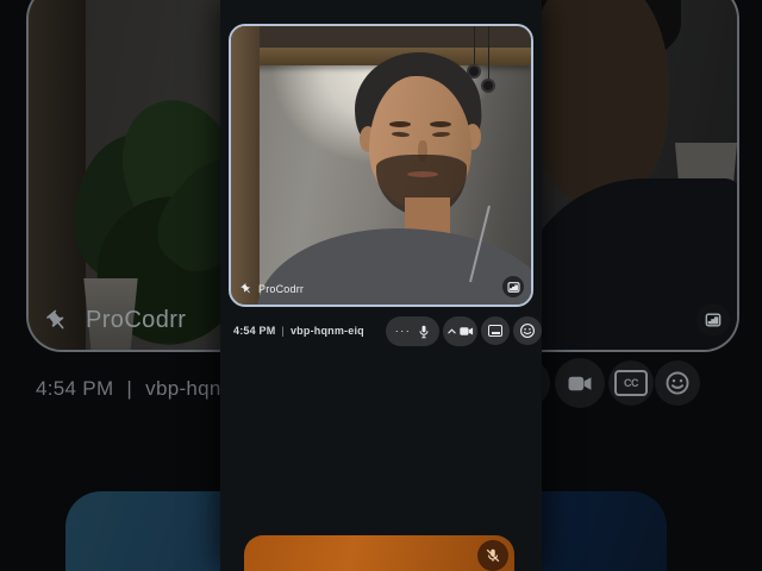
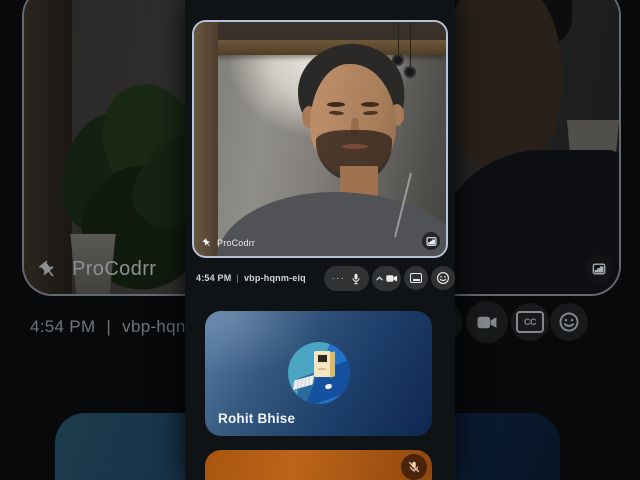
  ProCodrr
  4:54 PM
  |
  vbp-hqn
  CC
  ProCodrr
  4:54 PM
  |
  vbp-hqnm-eiq
  ···
+ Rohit Bhise
